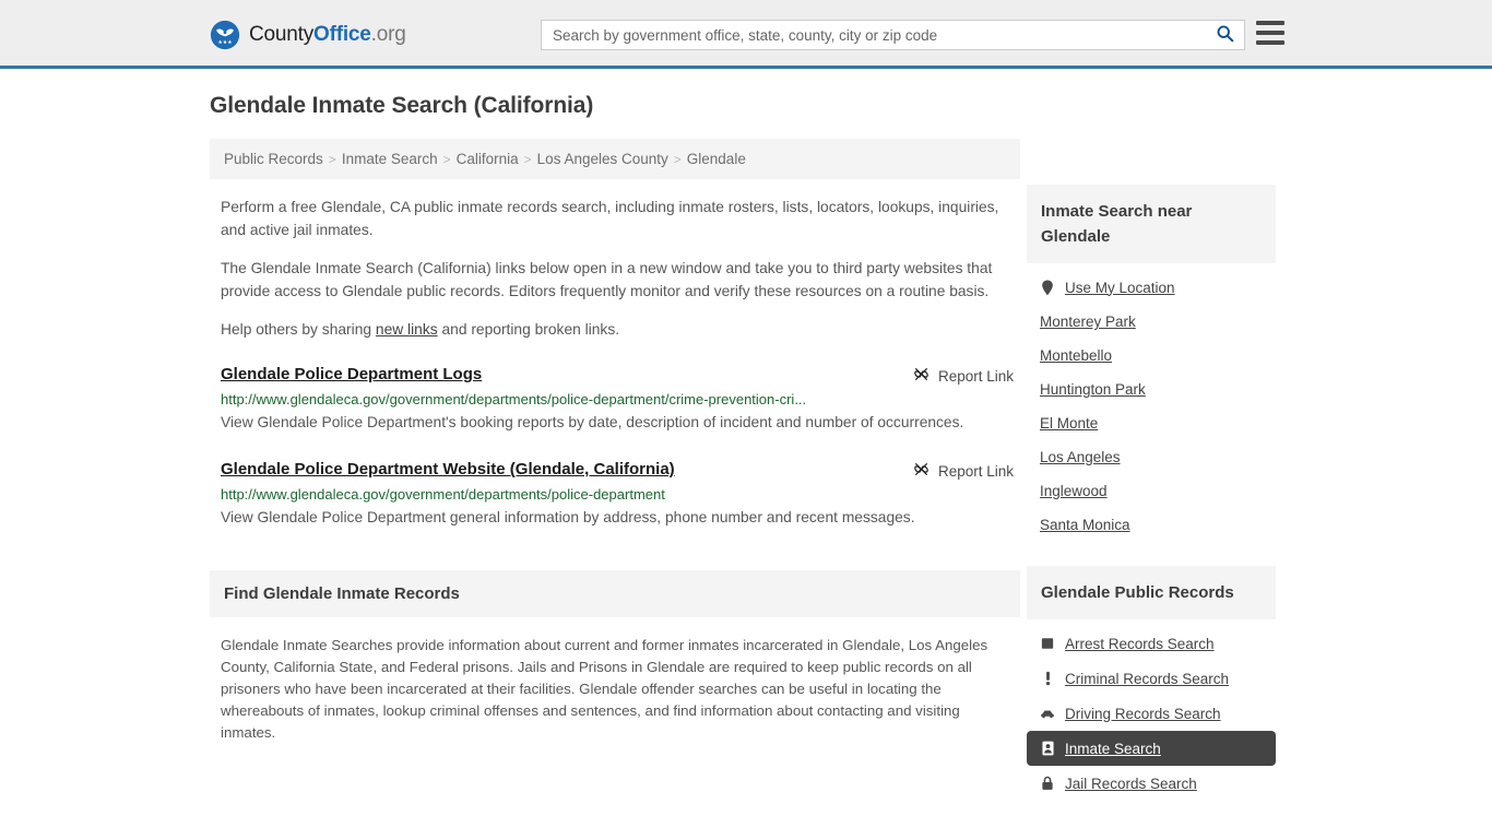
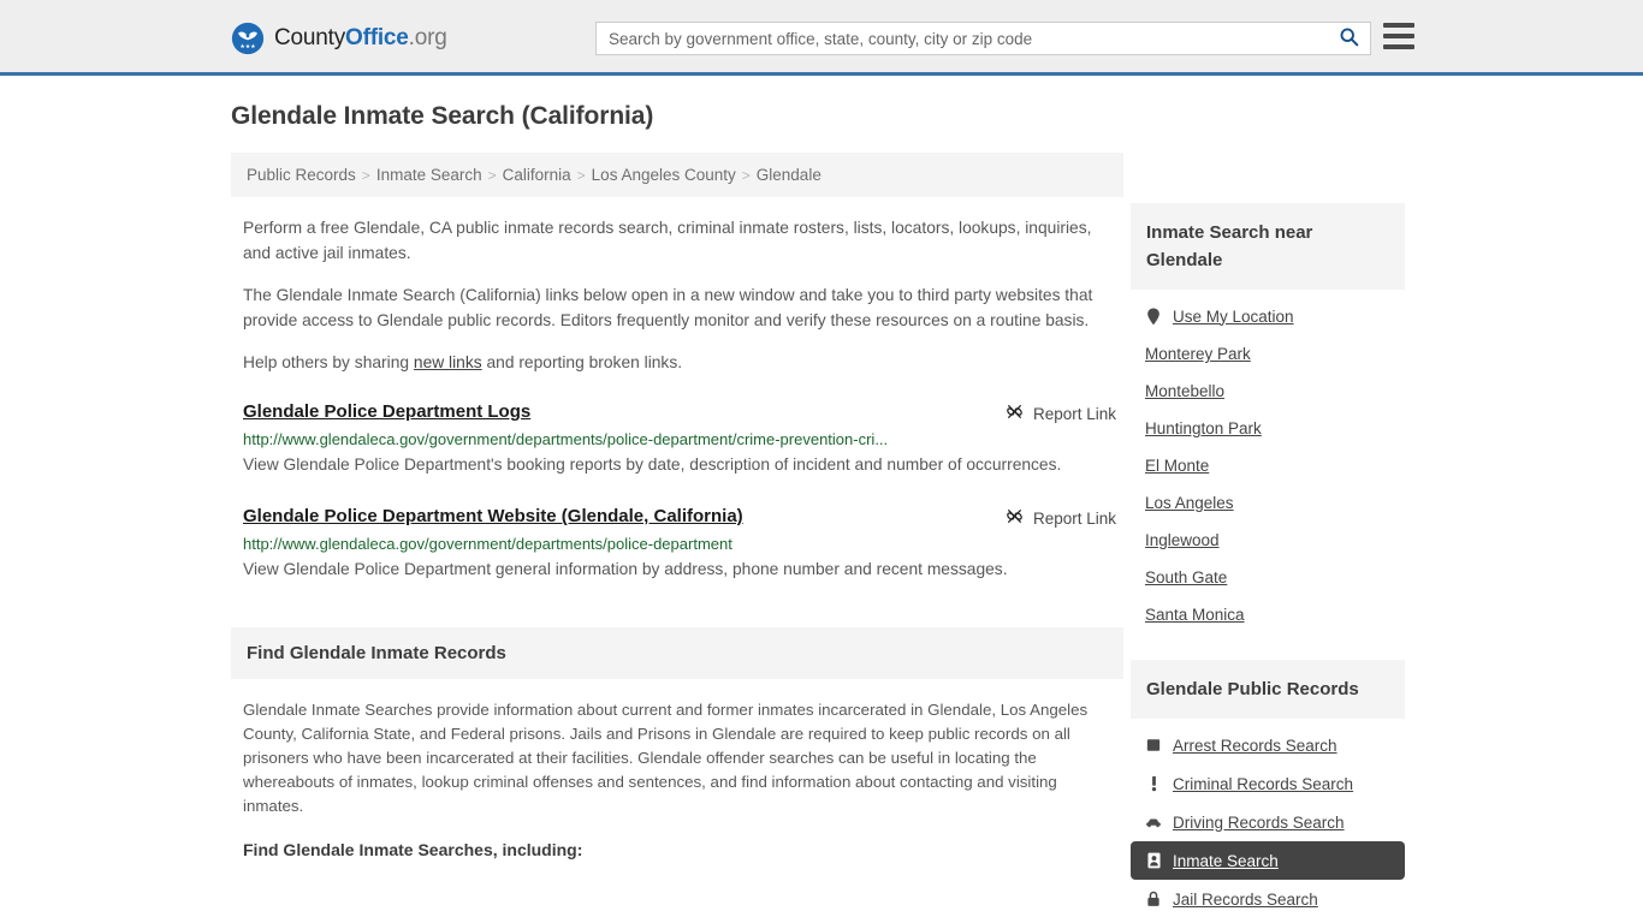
  CountyOffice.org
  Search by government office, state, county, city or zip code
  Glendale Inmate Search (California)
  Public Records > Inmate Search > California > Los Angeles County > Glendale
- Perform a free Glendale, CA public inmate records search, including inmate rosters, lists, locators, lookups, inquiries, and active jail inmates.
+ Perform a free Glendale, CA public inmate records search, criminal inmate rosters, lists, locators, lookups, inquiries, and active jail inmates.
  The Glendale Inmate Search (California) links below open in a new window and take you to third party websites that provide access to Glendale public records. Editors frequently monitor and verify these resources on a routine basis.
  Help others by sharing new links and reporting broken links.
  Glendale Police Department Logs
  Report Link
  http://www.glendaleca.gov/government/departments/police-department/crime-prevention-cri...
  View Glendale Police Department's booking reports by date, description of incident and number of occurrences.
  Glendale Police Department Website (Glendale, California)
  Report Link
  http://www.glendaleca.gov/government/departments/police-department
  View Glendale Police Department general information by address, phone number and recent messages.
  Find Glendale Inmate Records
  Glendale Inmate Searches provide information about current and former inmates incarcerated in Glendale, Los Angeles County, California State, and Federal prisons. Jails and Prisons in Glendale are required to keep public records on all prisoners who have been incarcerated at their facilities. Glendale offender searches can be useful in locating the whereabouts of inmates, lookup criminal offenses and sentences, and find information about contacting and visiting inmates.
+ Find Glendale Inmate Searches, including:
  Inmate Search near Glendale
  Use My Location
  Monterey Park
  Montebello
  Huntington Park
  El Monte
  Los Angeles
  Inglewood
+ South Gate
  Santa Monica
  Glendale Public Records
  Arrest Records Search
  Criminal Records Search
  Driving Records Search
  Inmate Search
  Jail Records Search
